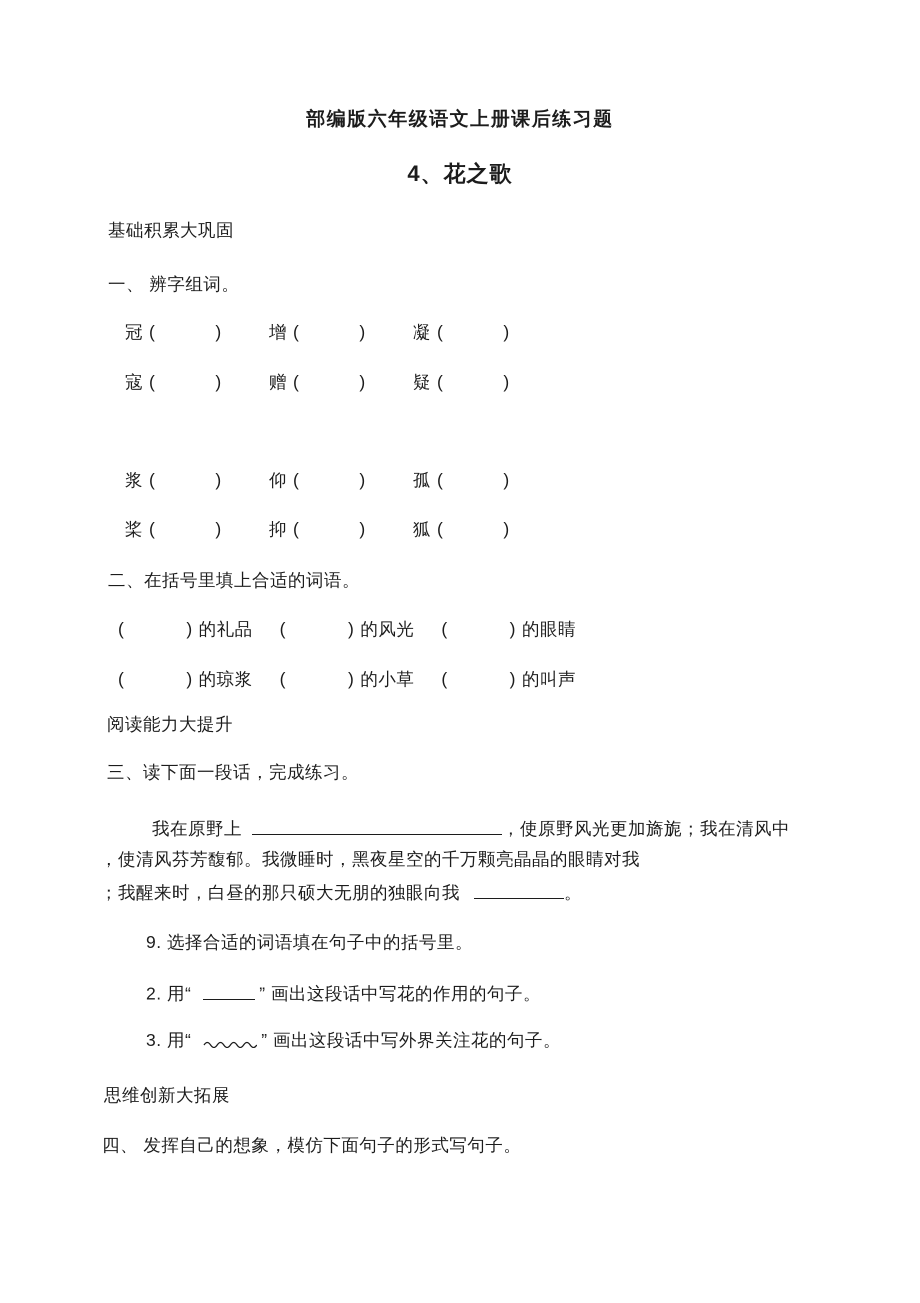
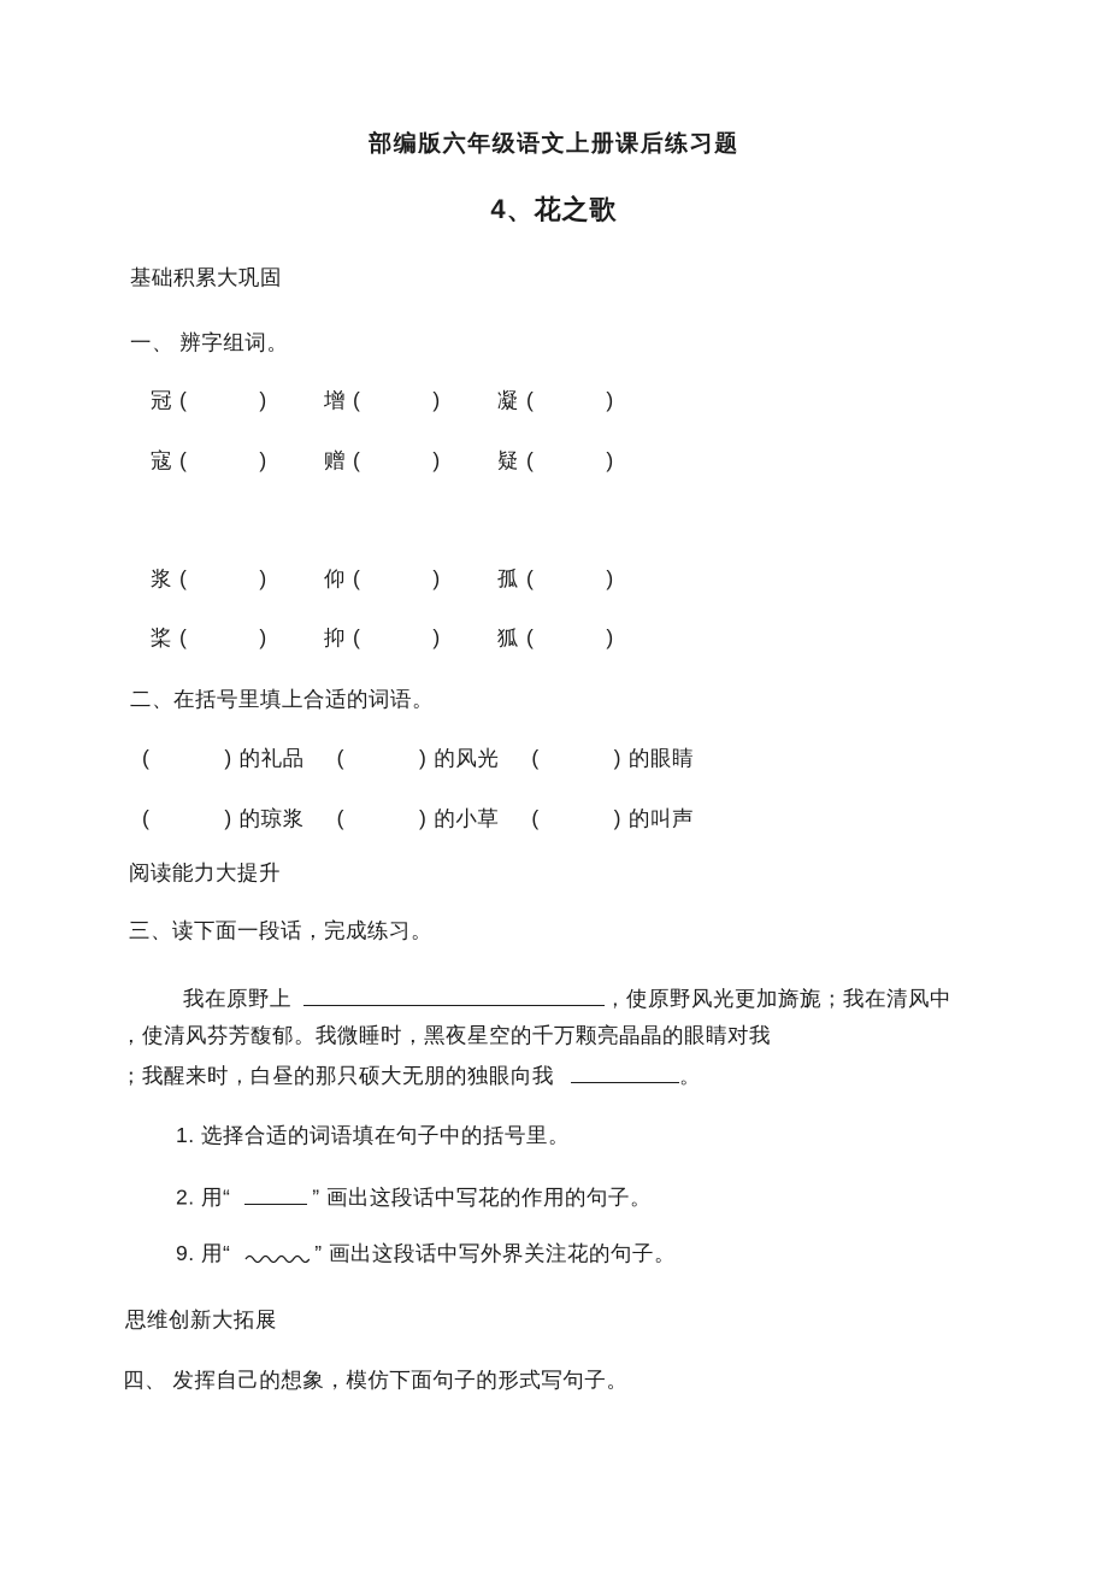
  部编版六年级语文上册课后练习题
  4、花之歌
  基础积累大巩固
  一、 辨字组词。
  冠 ( ) 增 ( ) 凝 ( )
  寇 ( ) 赠 ( ) 疑 ( )
  浆 ( ) 仰 ( ) 孤 ( )
  桨 ( ) 抑 ( ) 狐 ( )
  二、在括号里填上合适的词语。
  ( ) 的礼品 ( ) 的风光 ( ) 的眼睛
  ( ) 的琼浆 ( ) 的小草 ( ) 的叫声
  阅读能力大提升
  三、读下面一段话，完成练习。
  我在原野上 ，使原野风光更加旖旎；我在清风中
  ，使清风芬芳馥郁。我微睡时，黑夜星空的千万颗亮晶晶的眼睛对我
  ；我醒来时，白昼的那只硕大无朋的独眼向我 。
- 9. 选择合适的词语填在句子中的括号里。
+ 1. 选择合适的词语填在句子中的括号里。
  2. 用“ ” 画出这段话中写花的作用的句子。
- 3. 用“ ” 画出这段话中写外界关注花的句子。
+ 9. 用“ ” 画出这段话中写外界关注花的句子。
  思维创新大拓展
  四、 发挥自己的想象，模仿下面句子的形式写句子。
